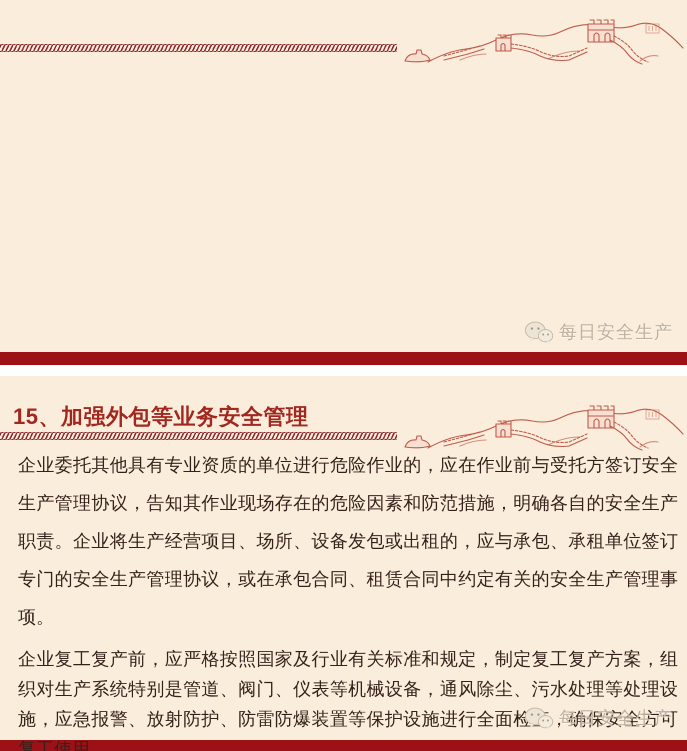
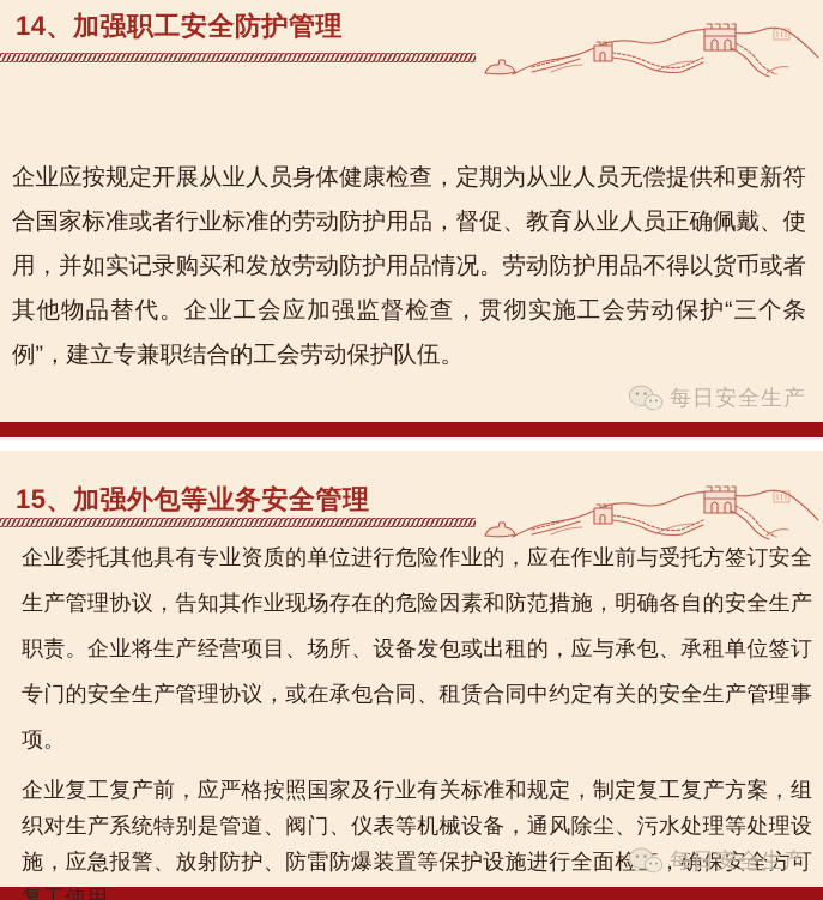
+ 14、加强职工安全防护管理
+ 企业应按规定开展从业人员身体健康检查，定期为从业人员无偿提供和更新符合国家标准或者行业标准的劳动防护用品，督促、教育从业人员正确佩戴、使用，并如实记录购买和发放劳动防护用品情况。劳动防护用品不得以货币或者其他物品替代。企业工会应加强监督检查，贯彻实施工会劳动保护“三个条例”，建立专兼职结合的工会劳动保护队伍。
  每日安全生产
  15、加强外包等业务安全管理
  企业委托其他具有专业资质的单位进行危险作业的，应在作业前与受托方签订安全生产管理协议，告知其作业现场存在的危险因素和防范措施，明确各自的安全生产职责。企业将生产经营项目、场所、设备发包或出租的，应与承包、承租单位签订专门的安全生产管理协议，或在承包合同、租赁合同中约定有关的安全生产管理事项。
  企业复工复产前，应严格按照国家及行业有关标准和规定，制定复工复产方案，组织对生产系统特别是管道、阀门、仪表等机械设备，通风除尘、污水处理等处理设施，应急报警、放射防护、防雷防爆装置等保护设施进行全面检，确保安全方可复工使用。
  每日安全生产
